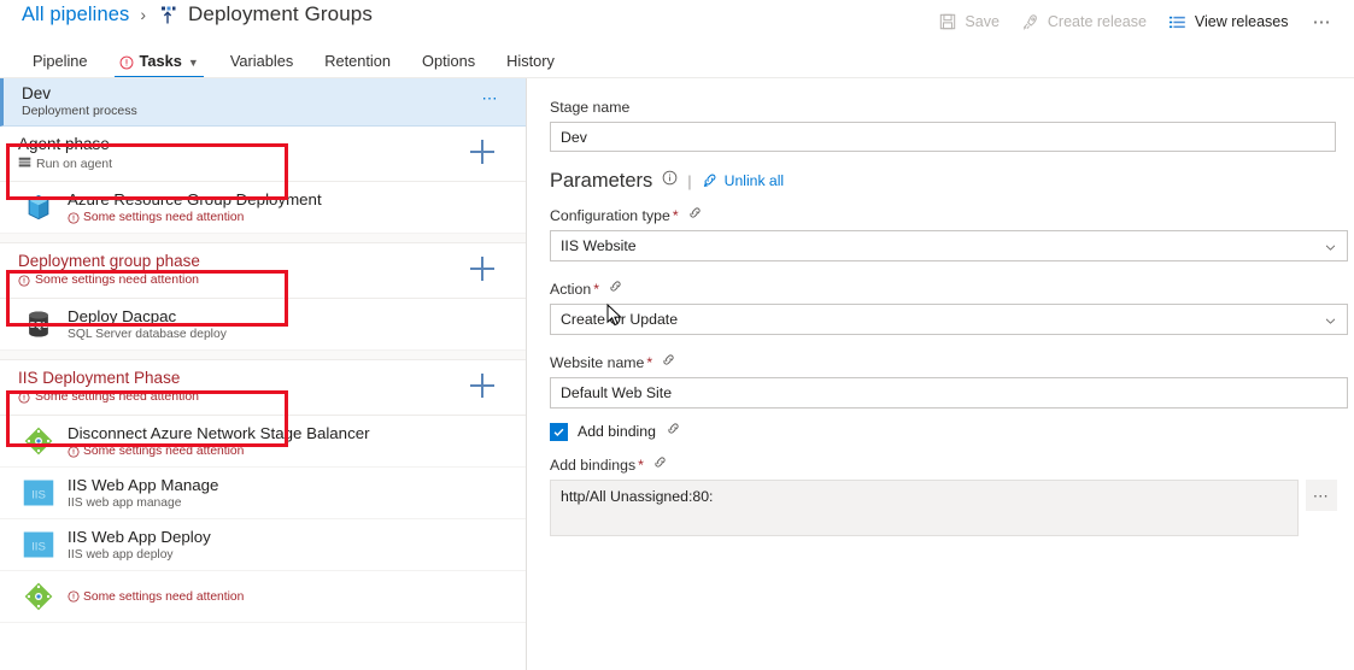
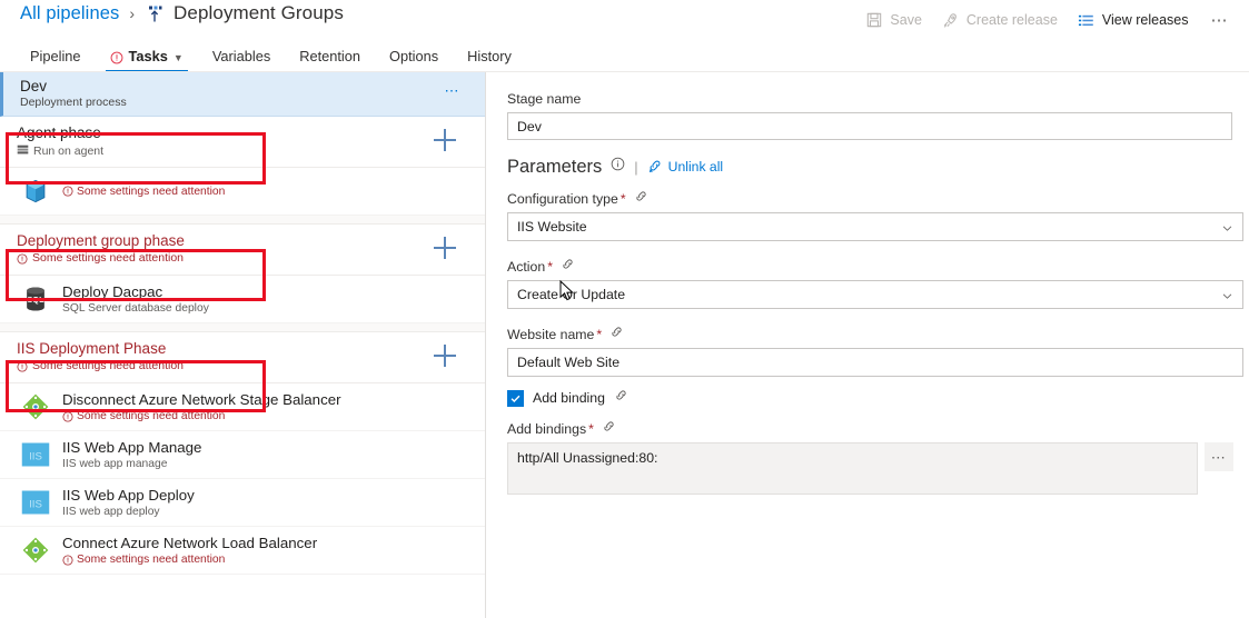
  All pipelines
  ›
  Deployment Groups
  Save
  Create release
  View releases
  ⋯
  Pipeline
  Tasks
  ▼
  Variables
  Retention
  Options
  History
  Dev
  Deployment process
  ⋯
  Agent phase
  Run on agent
- Azure Resource Group Deployment
  Some settings need attention
  Deployment group phase
  Some settings need attention
  SQL
  Deploy Dacpac
  SQL Server database deploy
  IIS Deployment Phase
  Some settings need attention
  Disconnect Azure Network Stage Balancer
  Some settings need attention
  IIS
  IIS Web App Manage
  IIS web app manage
  IIS
  IIS Web App Deploy
  IIS web app deploy
+ Connect Azure Network Load Balancer
  Some settings need attention
  Stage name
  Dev
  Parameters
  |
  Unlink all
  Configuration type
  *
  IIS Website
  Action
  *
  Create r Update
  Website name
  *
  Default Web Site
  Add binding
  Add bindings
  *
  http/All Unassigned:80:
  ⋯
